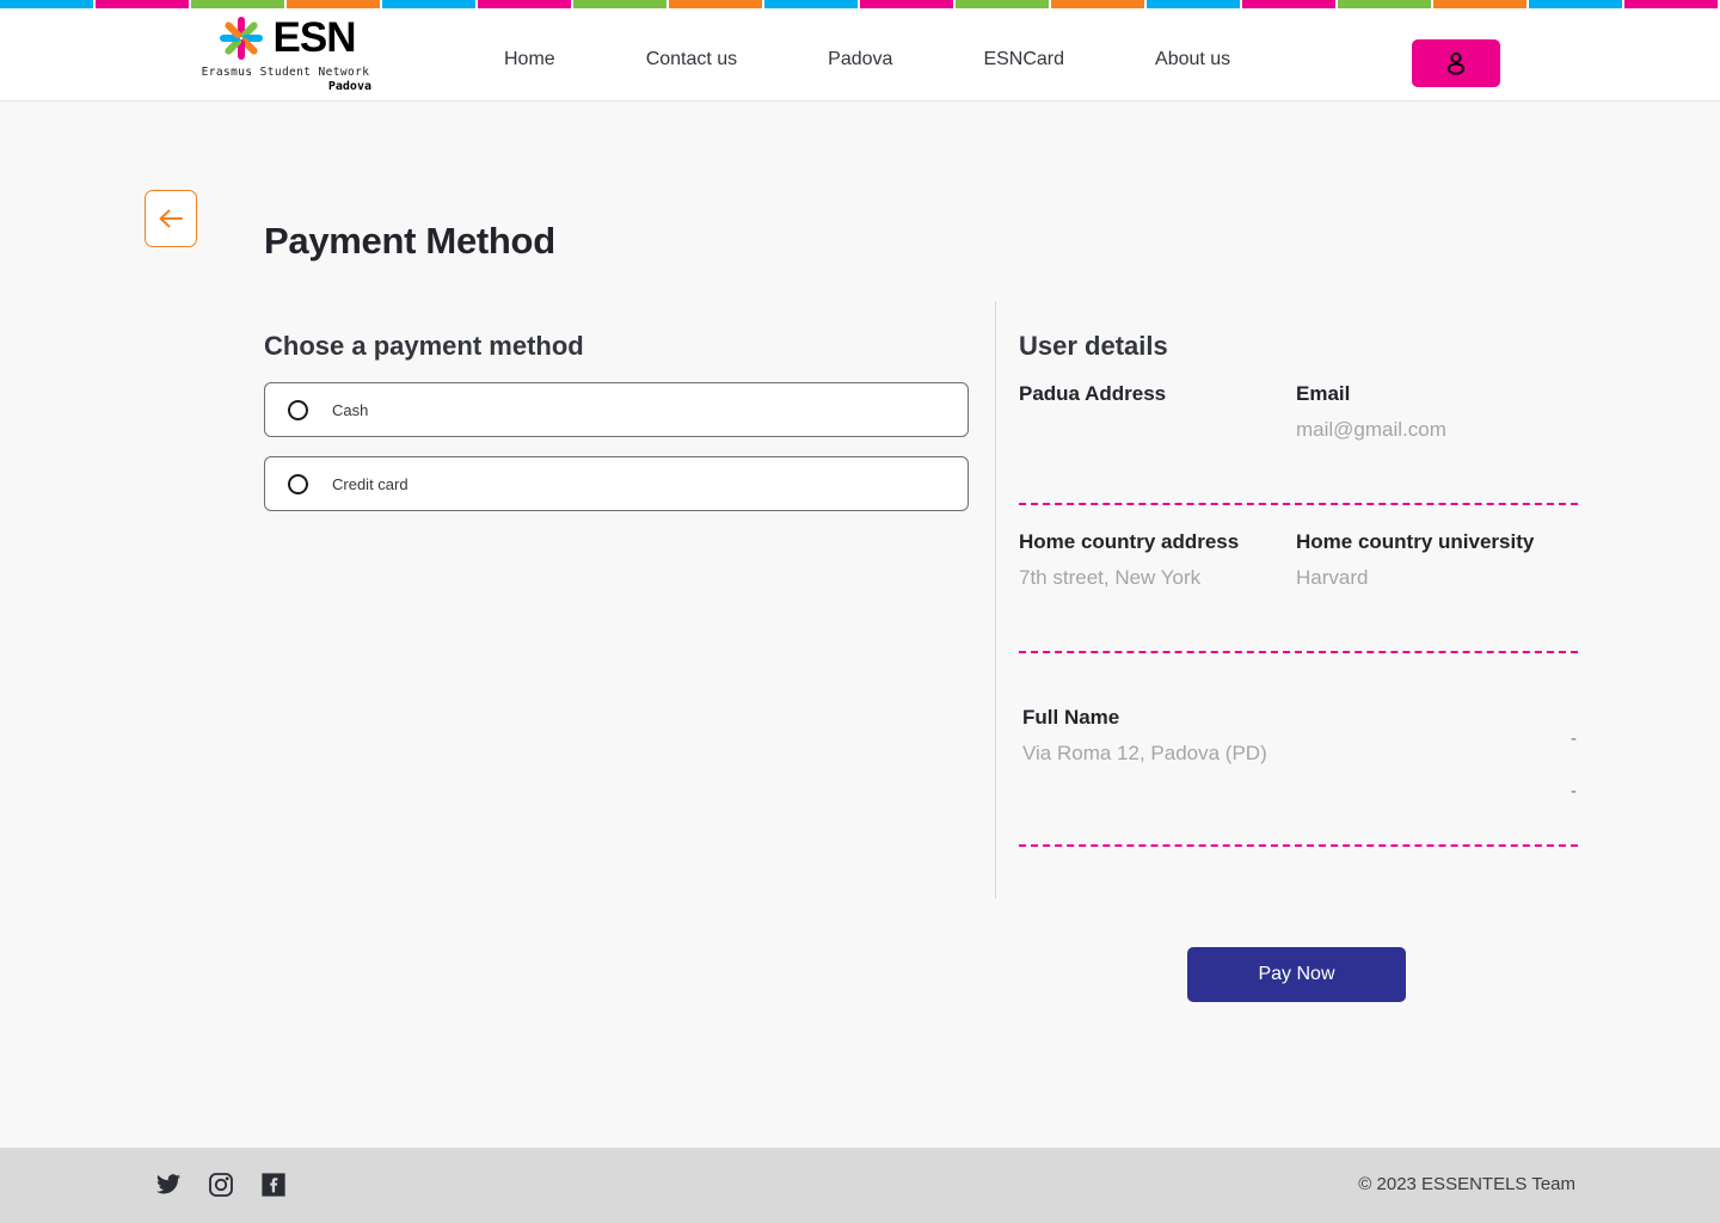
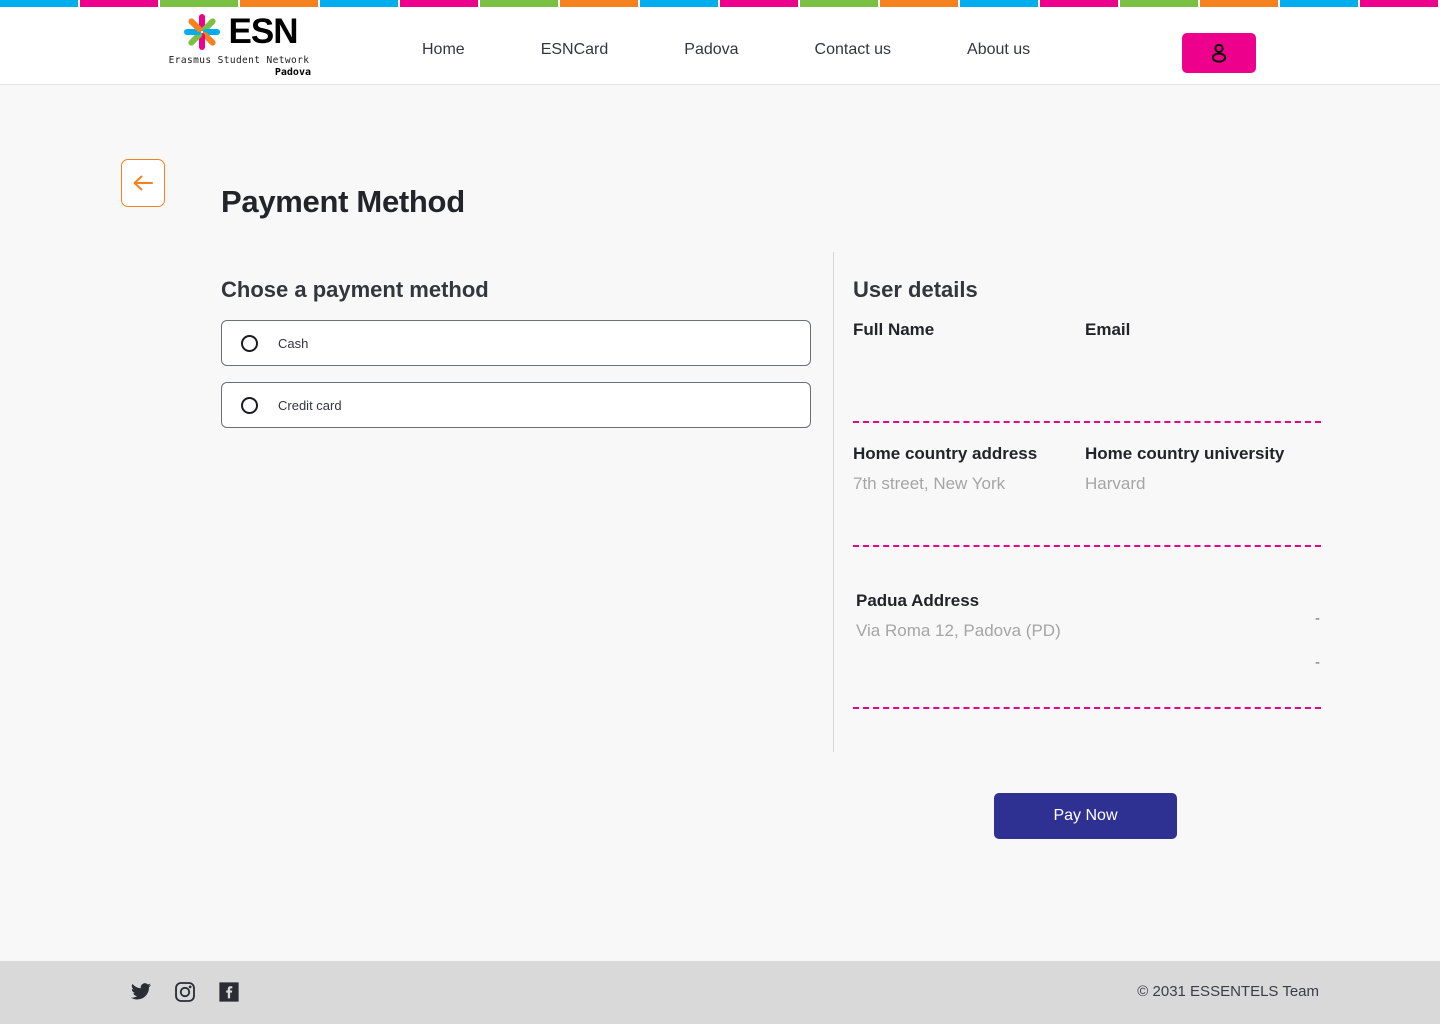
  ESN
  Erasmus Student Network
  Padova
  Home
- Contact us
+ ESNCard
  Padova
- ESNCard
+ Contact us
  About us
  Payment Method
  Chose a payment method
  Cash
  Credit card
  User details
- Padua Address
+ Full Name
  Email
- mail@gmail.com
  Home country address
  7th street, New York
  Home country university
  Harvard
- Full Name
+ Padua Address
  Via Roma 12, Padova (PD)
  -
  -
  Pay Now
- © 2023 ESSENTELS Team
+ © 2031 ESSENTELS Team
